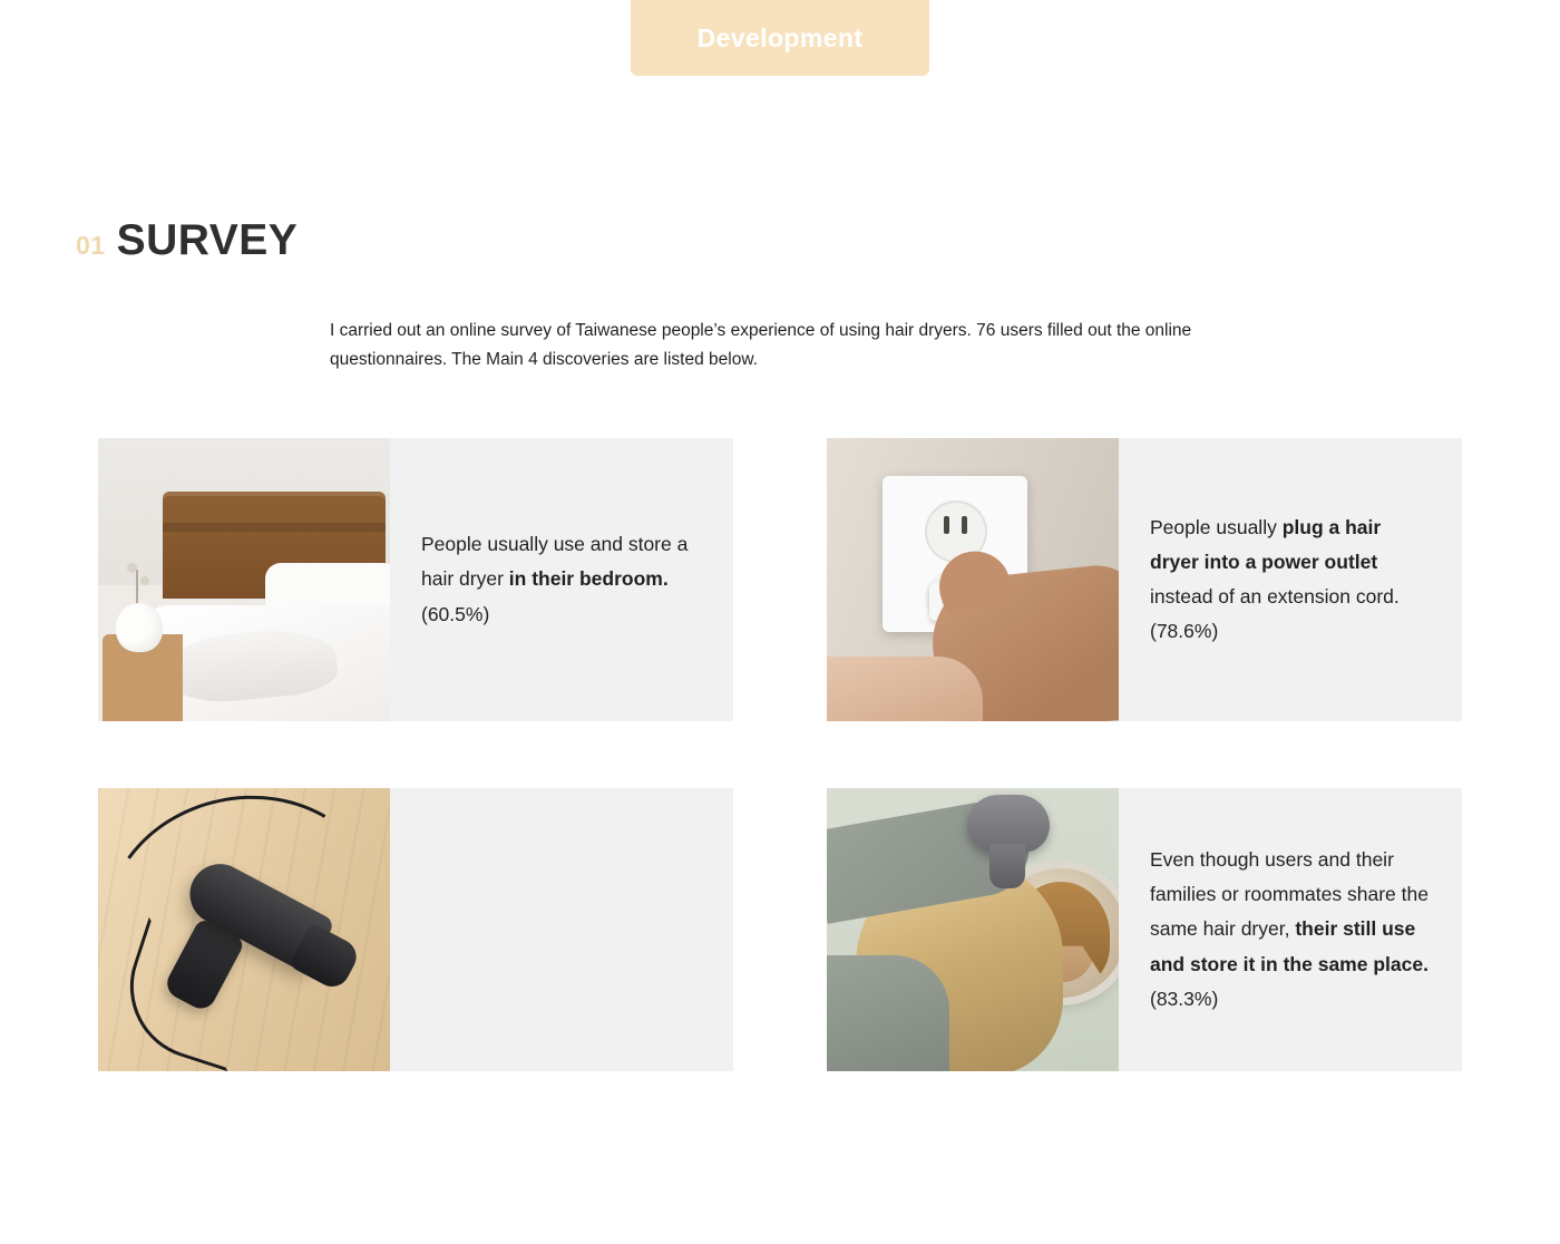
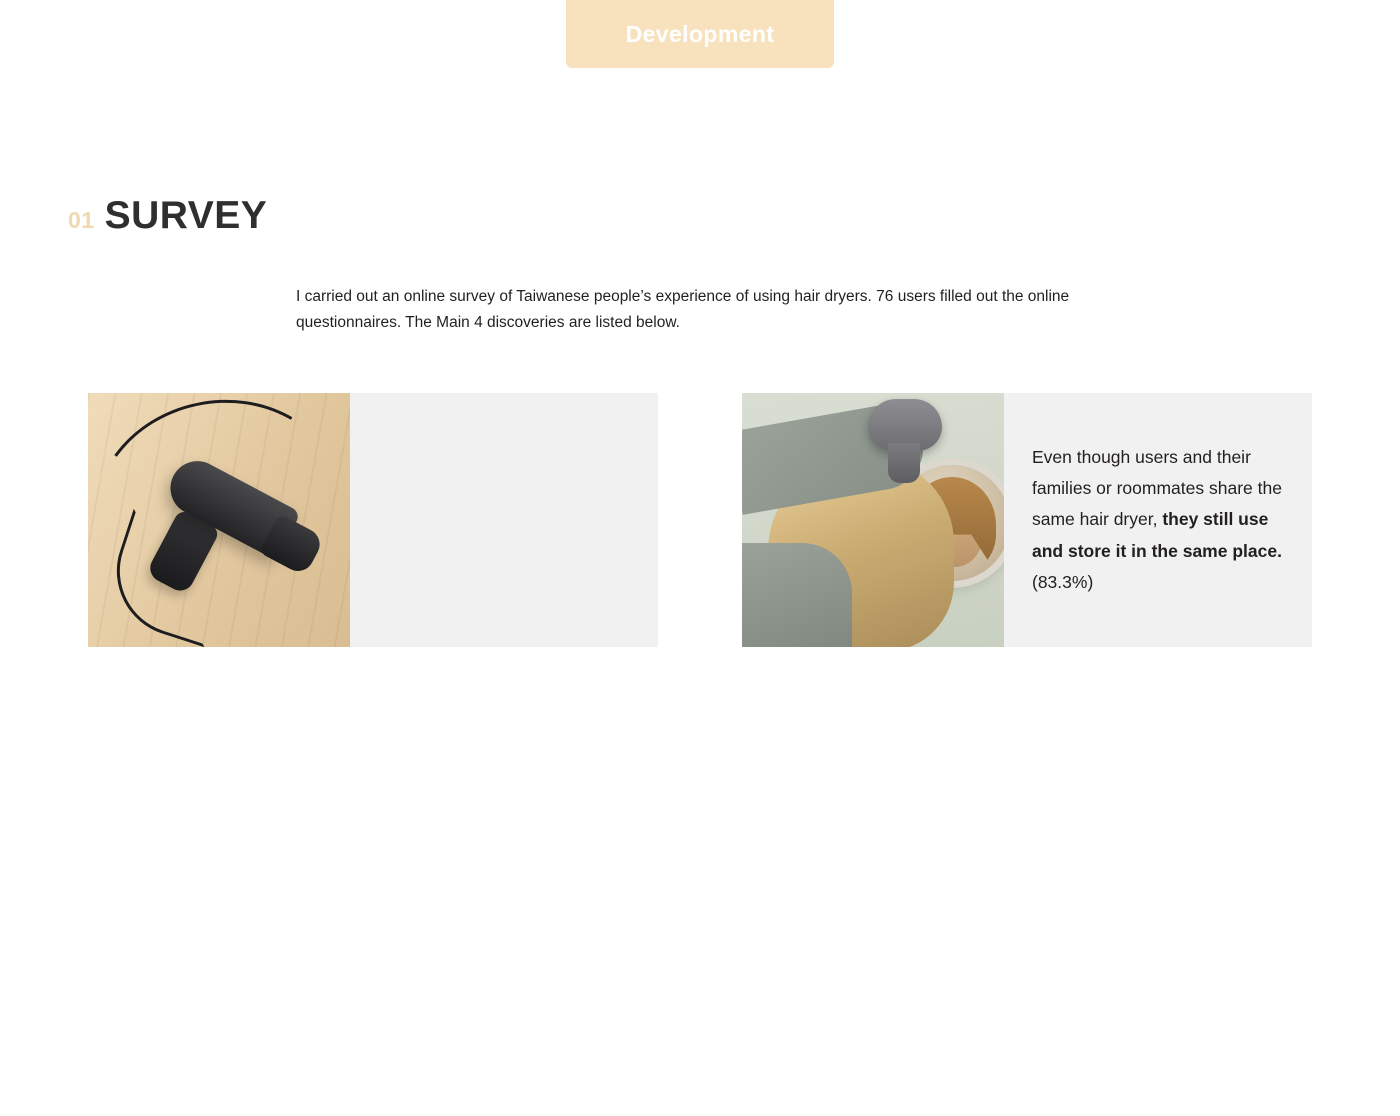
  Development
  01
  SURVEY
  I carried out an online survey of Taiwanese people’s experience of using hair dryers. 76 users filled out the online questionnaires. The Main 4 discoveries are listed below.
- People usually use and store a hair dryer in their bedroom. (60.5%)
- People usually plug a hair dryer into a power outlet instead of an extension cord. (78.6%)
- Even though users and their families or roommates share the same hair dryer, their still use and store it in the same place. (83.3%)
+ Even though users and their families or roommates share the same hair dryer, they still use and store it in the same place. (83.3%)
